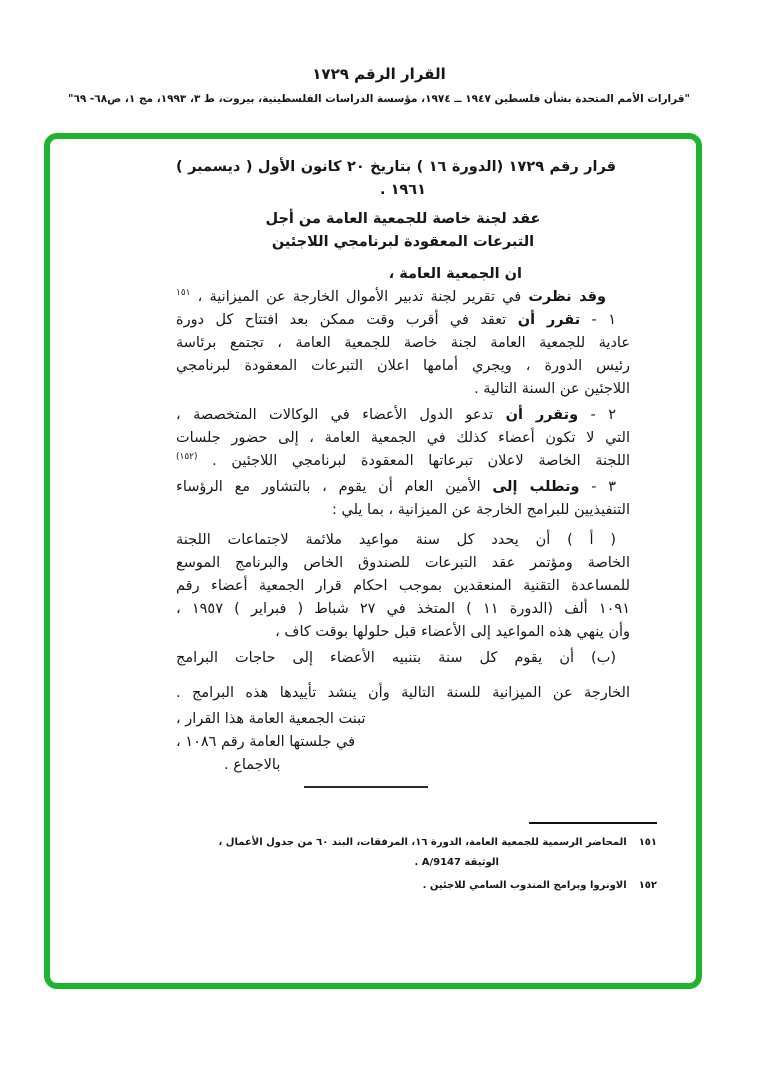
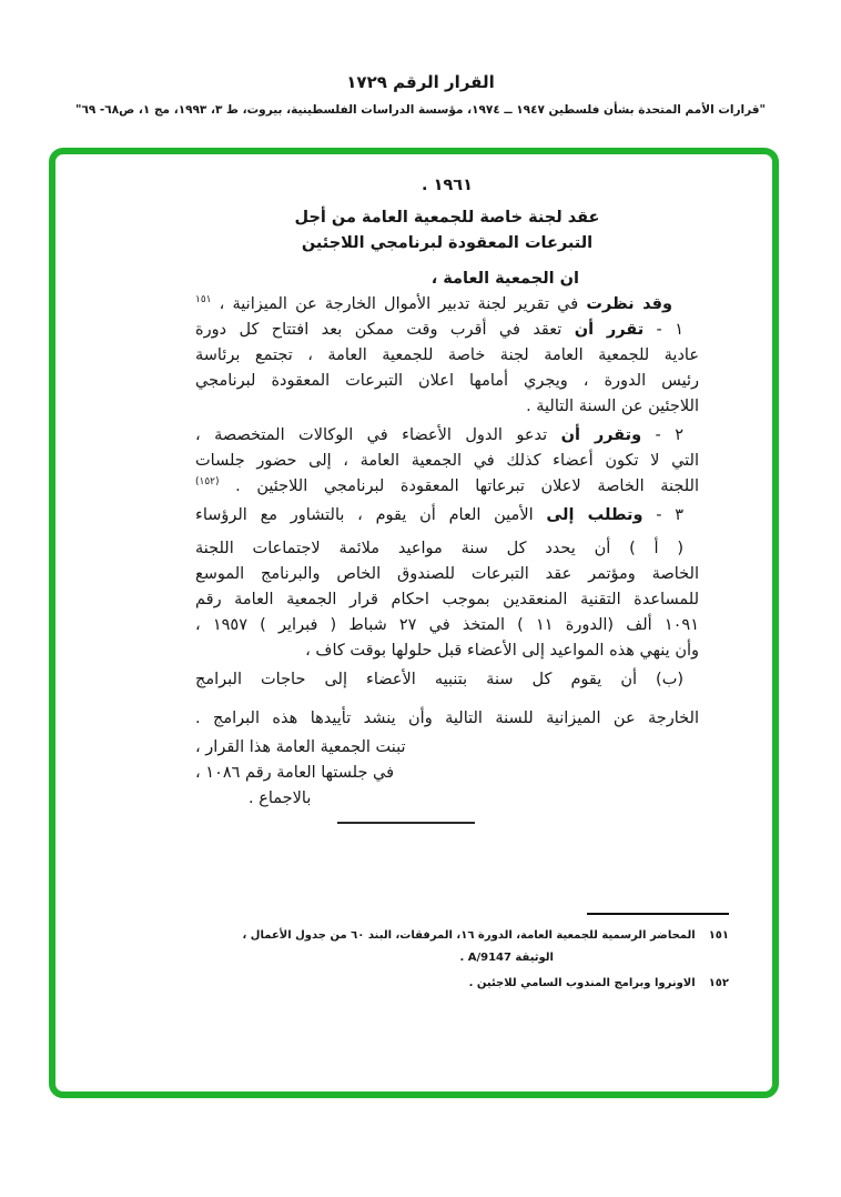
  القرار الرقم ١٧٢٩
  "قرارات الأمم المتحدة بشأن فلسطين ١٩٤٧ ــ ١٩٧٤، مؤسسة الدراسات الفلسطينية، بيروت، ط ٣، ١٩٩٣، مج ١، ص٦٨- ٦٩"
- قرار رقم ١٧٢٩ (الدورة ١٦ ) بتاريخ ٢٠ كانون الأول ( ديسمبر )
  ١٩٦١ .
  عقد لجنة خاصة للجمعية العامة من أجل
  التبرعات المعقودة لبرنامجي اللاجئين
  ان الجمعية العامة ،
  وقد نظرت في تقرير لجنة تدبير الأموال الخارجة عن الميزانية ، ١٥١
  ١ - تقرر أن تعقد في أقرب وقت ممكن بعد افتتاح كل دورة
  عادية للجمعية العامة لجنة خاصة للجمعية العامة ، تجتمع برئاسة
  رئيس الدورة ، ويجري أمامها اعلان التبرعات المعقودة لبرنامجي
  اللاجئين عن السنة التالية .
  ٢ - وتقرر أن تدعو الدول الأعضاء في الوكالات المتخصصة ،
  التي لا تكون أعضاء كذلك في الجمعية العامة ، إلى حضور جلسات
  اللجنة الخاصة لاعلان تبرعاتها المعقودة لبرنامجي اللاجئين . (١٥٢)
  ٣ - وتطلب إلى الأمين العام أن يقوم ، بالتشاور مع الرؤساء
- التنفيذيين للبرامج الخارجة عن الميزانية ، بما يلي :
  ( أ ) أن يحدد كل سنة مواعيد ملائمة لاجتماعات اللجنة
  الخاصة ومؤتمر عقد التبرعات للصندوق الخاص والبرنامج الموسع
- للمساعدة التقنية المنعقدين بموجب احكام قرار الجمعية أعضاء رقم
+ للمساعدة التقنية المنعقدين بموجب احكام قرار الجمعية العامة رقم
  ١٠٩١ ألف (الدورة ١١ ) المتخذ في ٢٧ شباط ( فبراير ) ١٩٥٧ ،
  وأن ينهي هذه المواعيد إلى الأعضاء قبل حلولها بوقت كاف ،
  (ب) أن يقوم كل سنة بتنبيه الأعضاء إلى حاجات البرامج
  الخارجة عن الميزانية للسنة التالية وأن ينشد تأييدها هذه البرامج .
  تبنت الجمعية العامة هذا القرار ،
  في جلستها العامة رقم ١٠٨٦ ،
  بالاجماع .
  ١٥١المحاضر الرسمية للجمعية العامة، الدورة ١٦، المرفقات، البند ٦٠ من جدول الأعمال ،
  الوثيقة A/9147 .
  ١٥٢الاونروا وبرامج المندوب السامي للاجئين .
